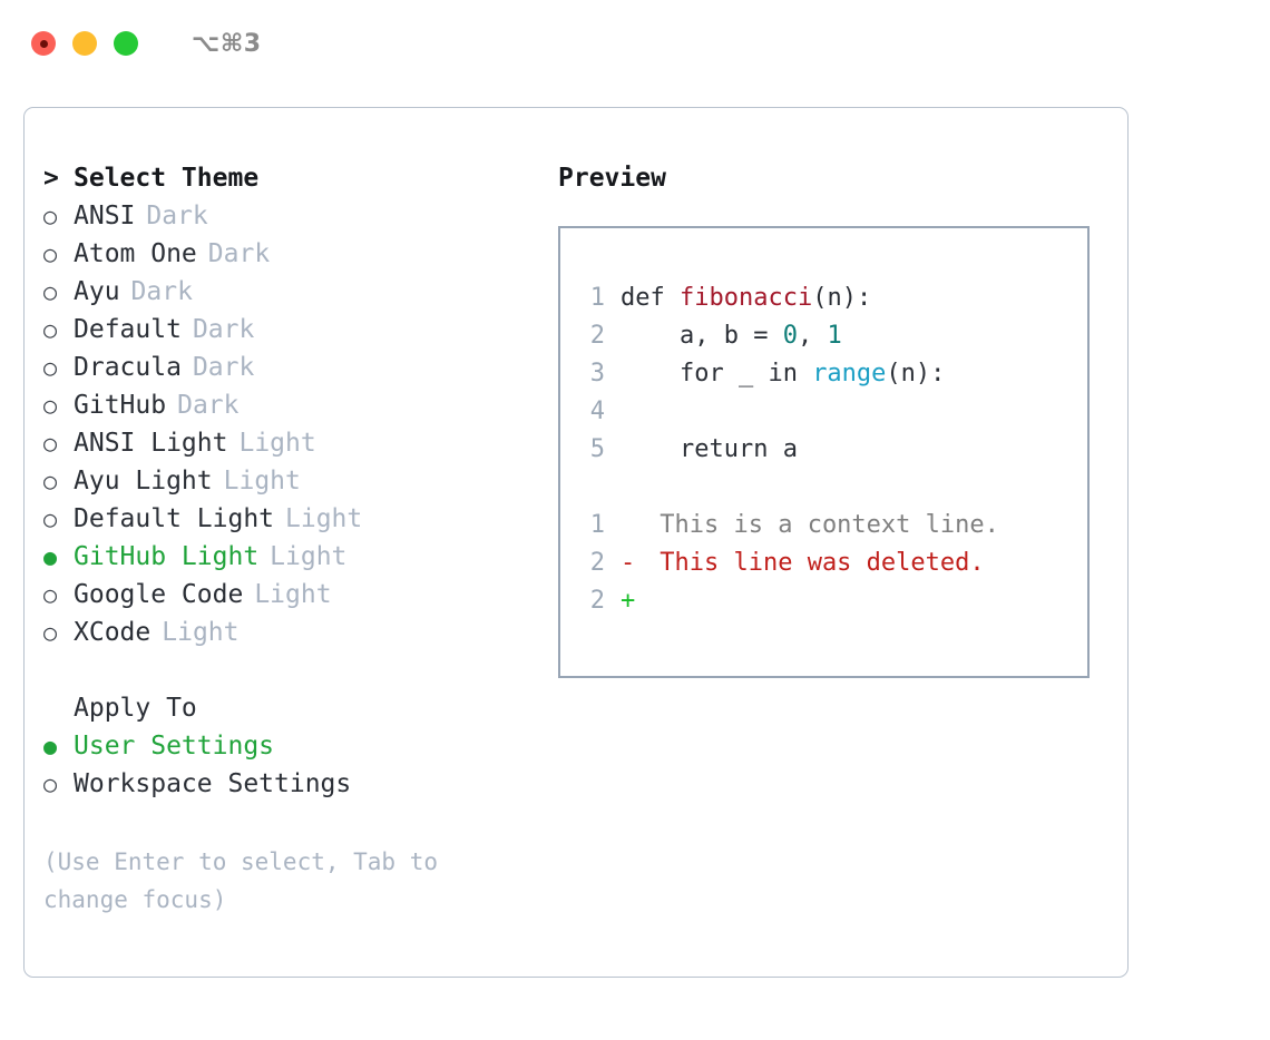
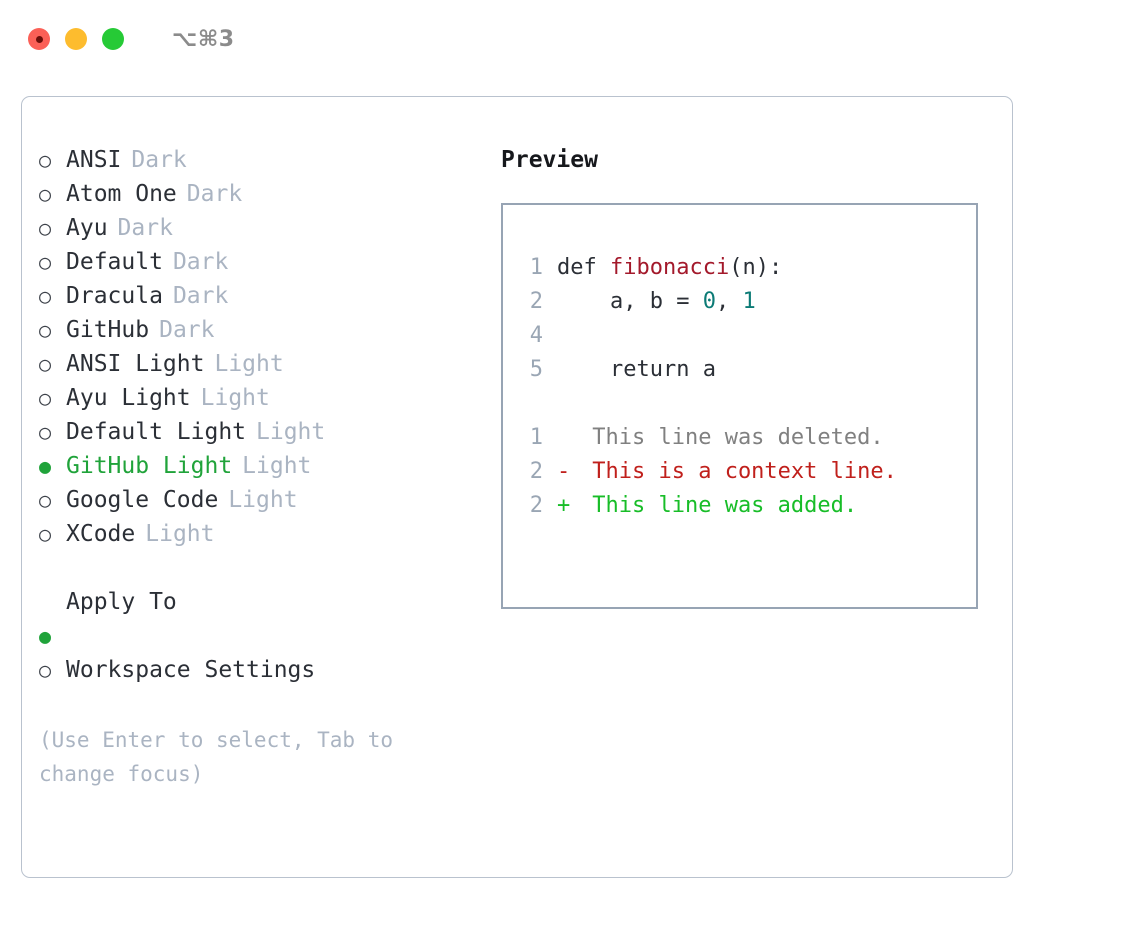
  ⌥⌘3
- >
- Select Theme
  ○
  ANSI
  Dark
  ○
  Atom One
  Dark
  ○
  Ayu
  Dark
  ○
  Default
  Dark
  ○
  Dracula
  Dark
  ○
  GitHub
  Dark
  ○
  ANSI Light
  Light
  ○
  Ayu Light
  Light
  ○
  Default Light
  Light
  ●
  GitHub Light
  Light
  ○
  Google Code
  Light
  ○
  XCode
  Light
  Apply To
  ●
- User Settings
  ○
  Workspace Settings
  (Use Enter to select, Tab to change focus)
  Preview
  1
  def fibonacci(n):
  2
  a, b = 0, 1
- 3
- for _ in range(n):
  4
  5
  return a
  1
- This is a context line.
+ This line was deleted.
  2
  -
- This line was deleted.
+ This is a context line.
  2
  +
+ This line was added.
